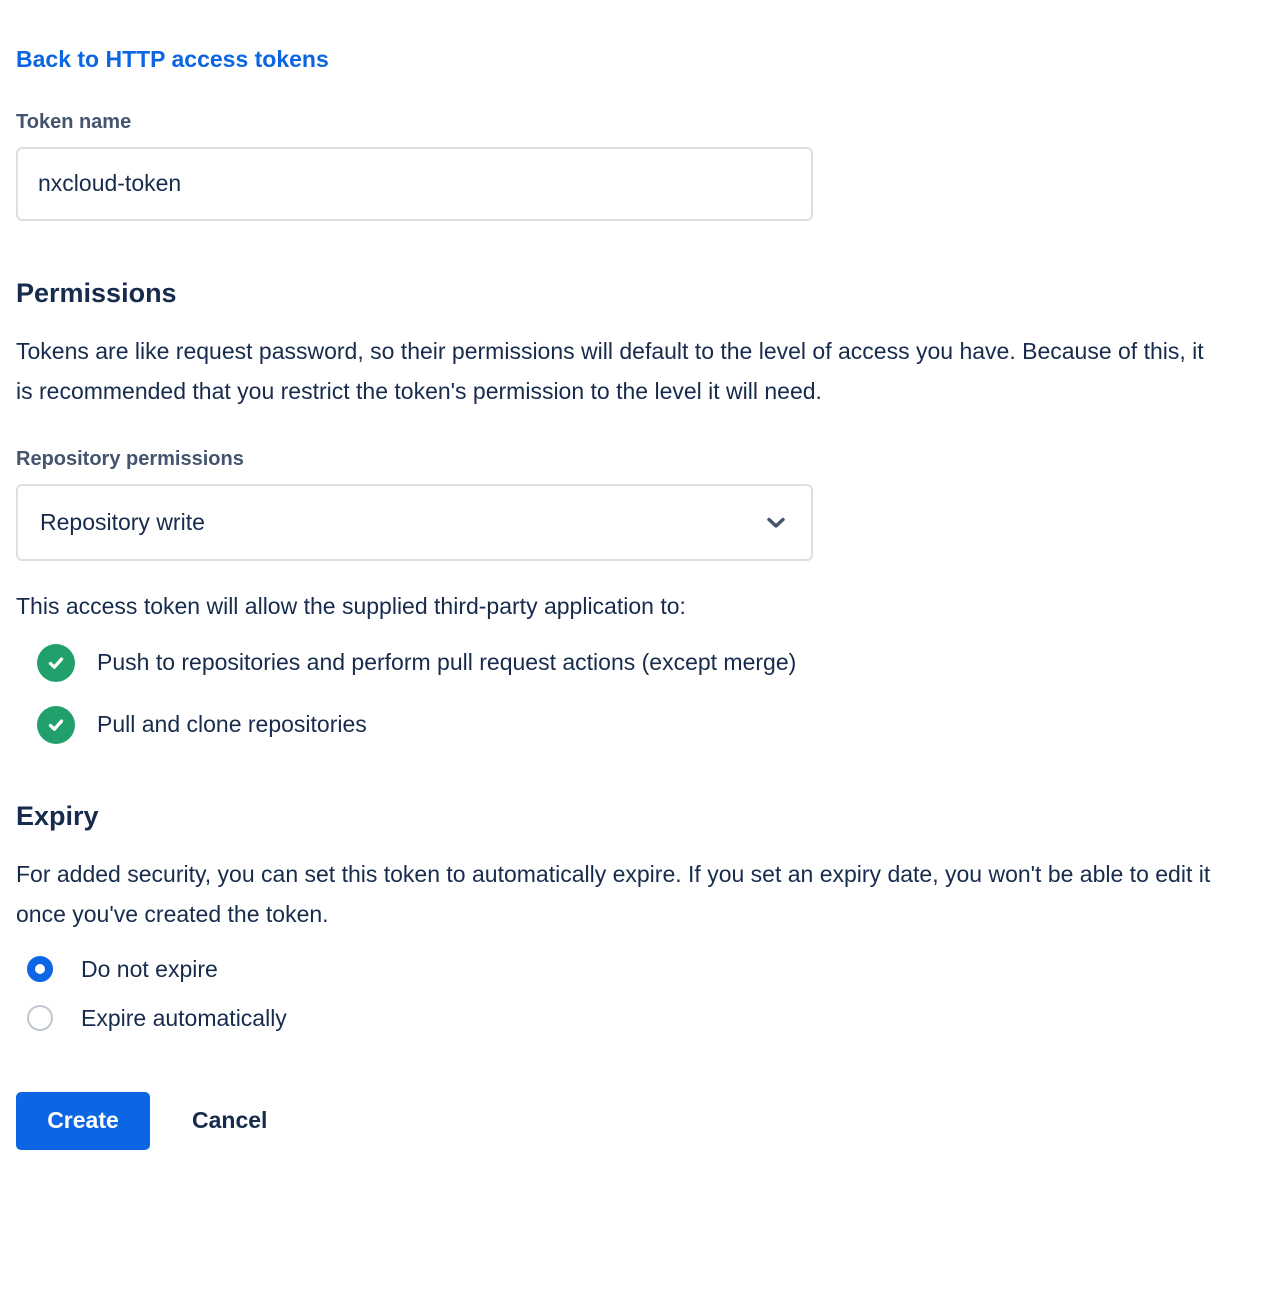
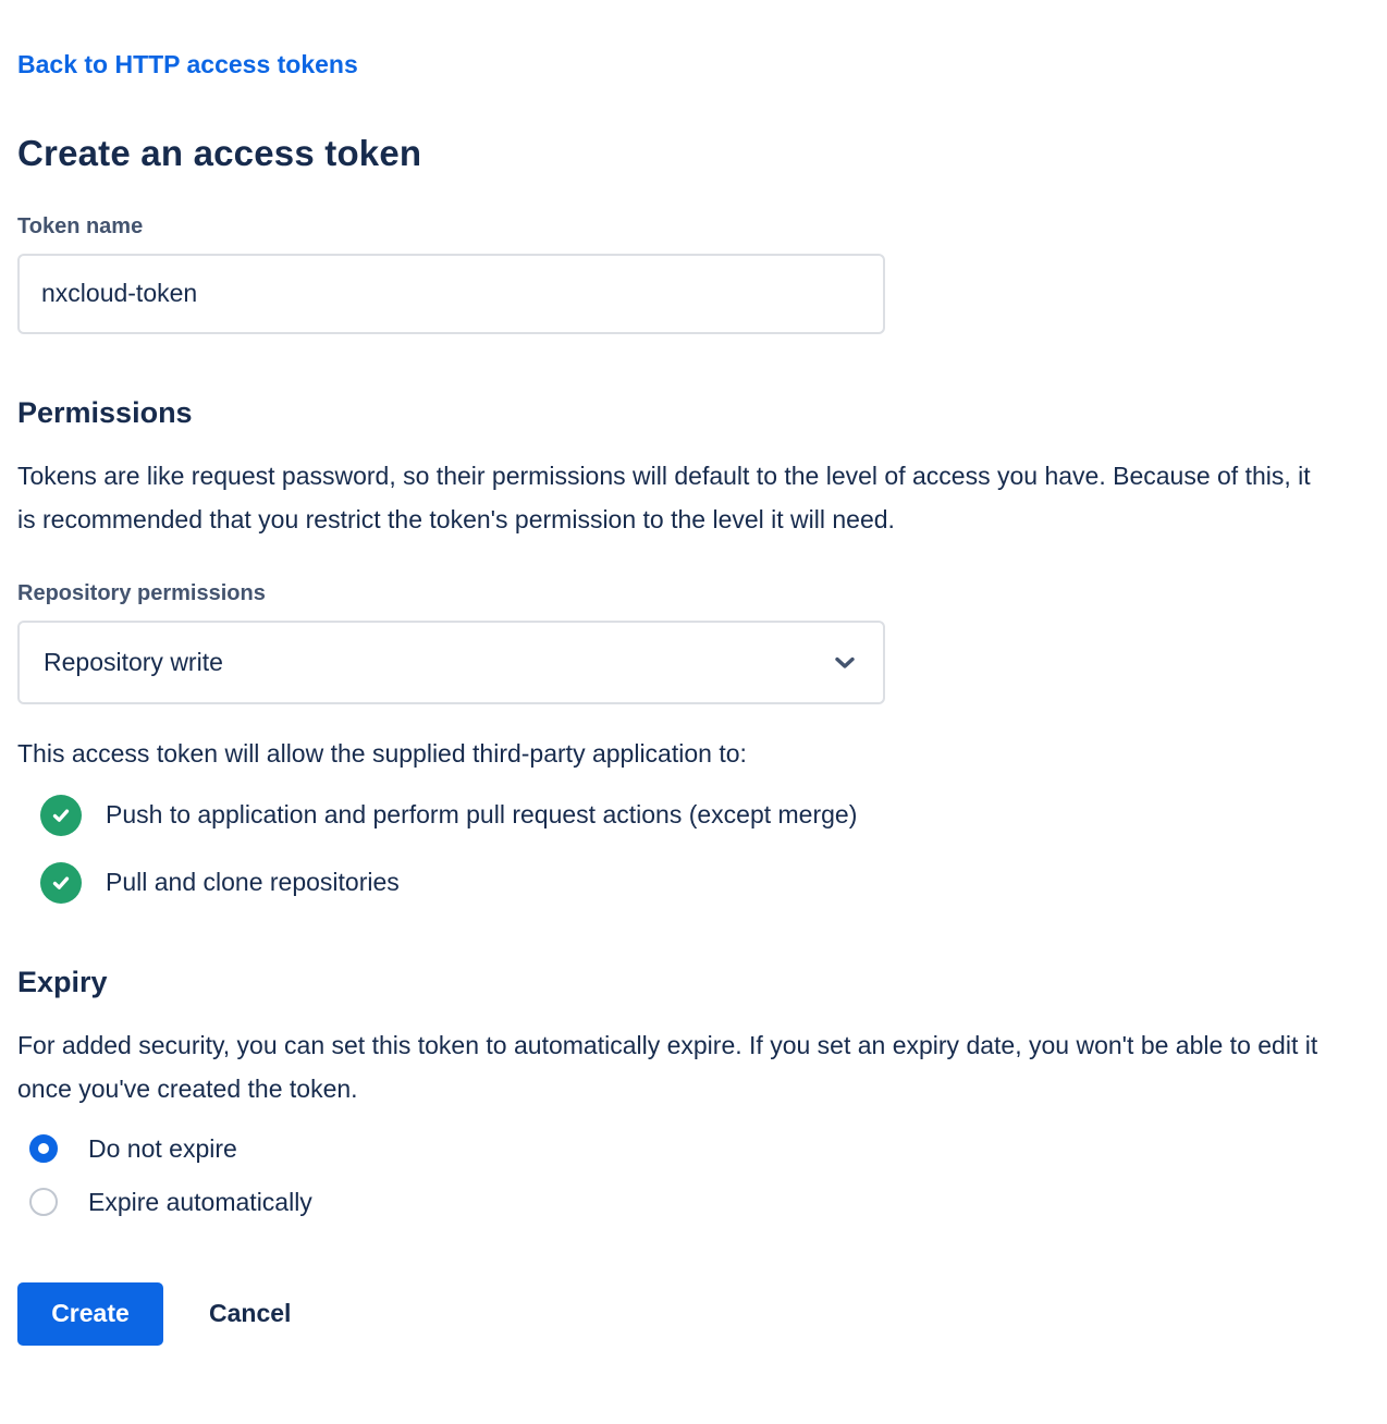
  Back to HTTP access tokens
+ Create an access token
  Token name
  nxcloud-token
  Permissions
  Tokens are like request password, so their permissions will default to the level of access you have. Because of this, it is recommended that you restrict the token's permission to the level it will need.
  Repository permissions
  Repository write
  This access token will allow the supplied third-party application to:
- Push to repositories and perform pull request actions (except merge)
+ Push to application and perform pull request actions (except merge)
  Pull and clone repositories
  Expiry
  For added security, you can set this token to automatically expire. If you set an expiry date, you won't be able to edit it once you've created the token.
  Do not expire
  Expire automatically
  Create
  Cancel
